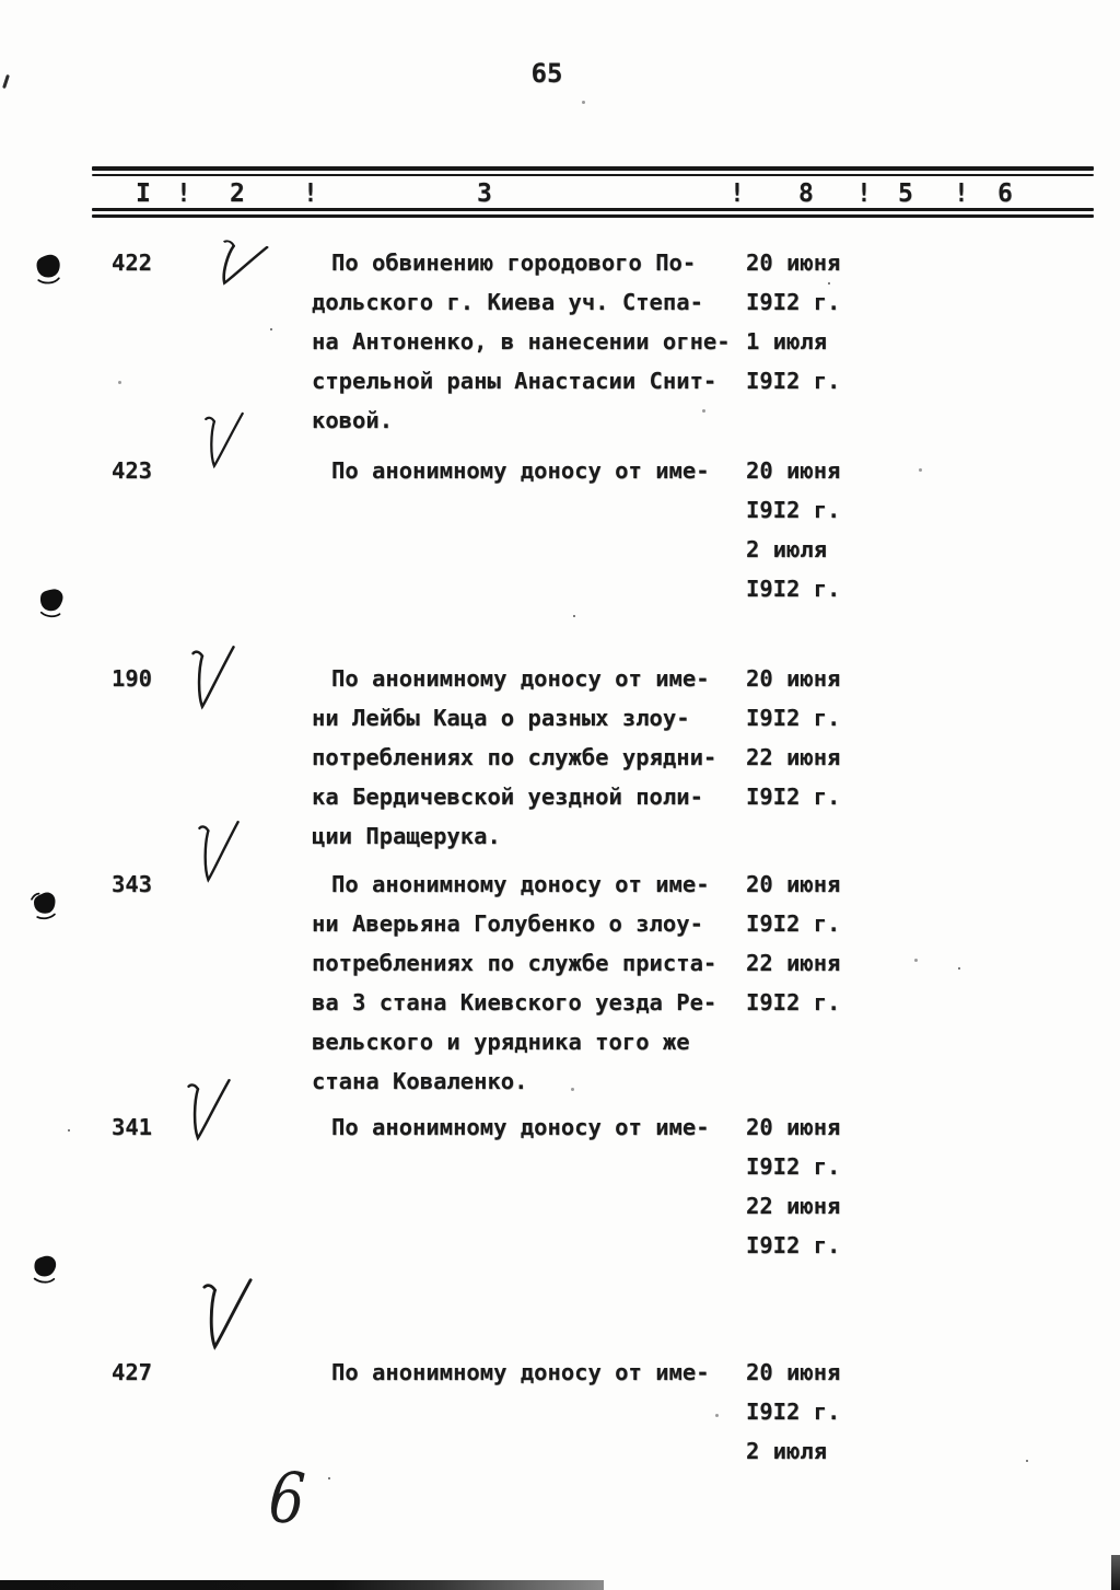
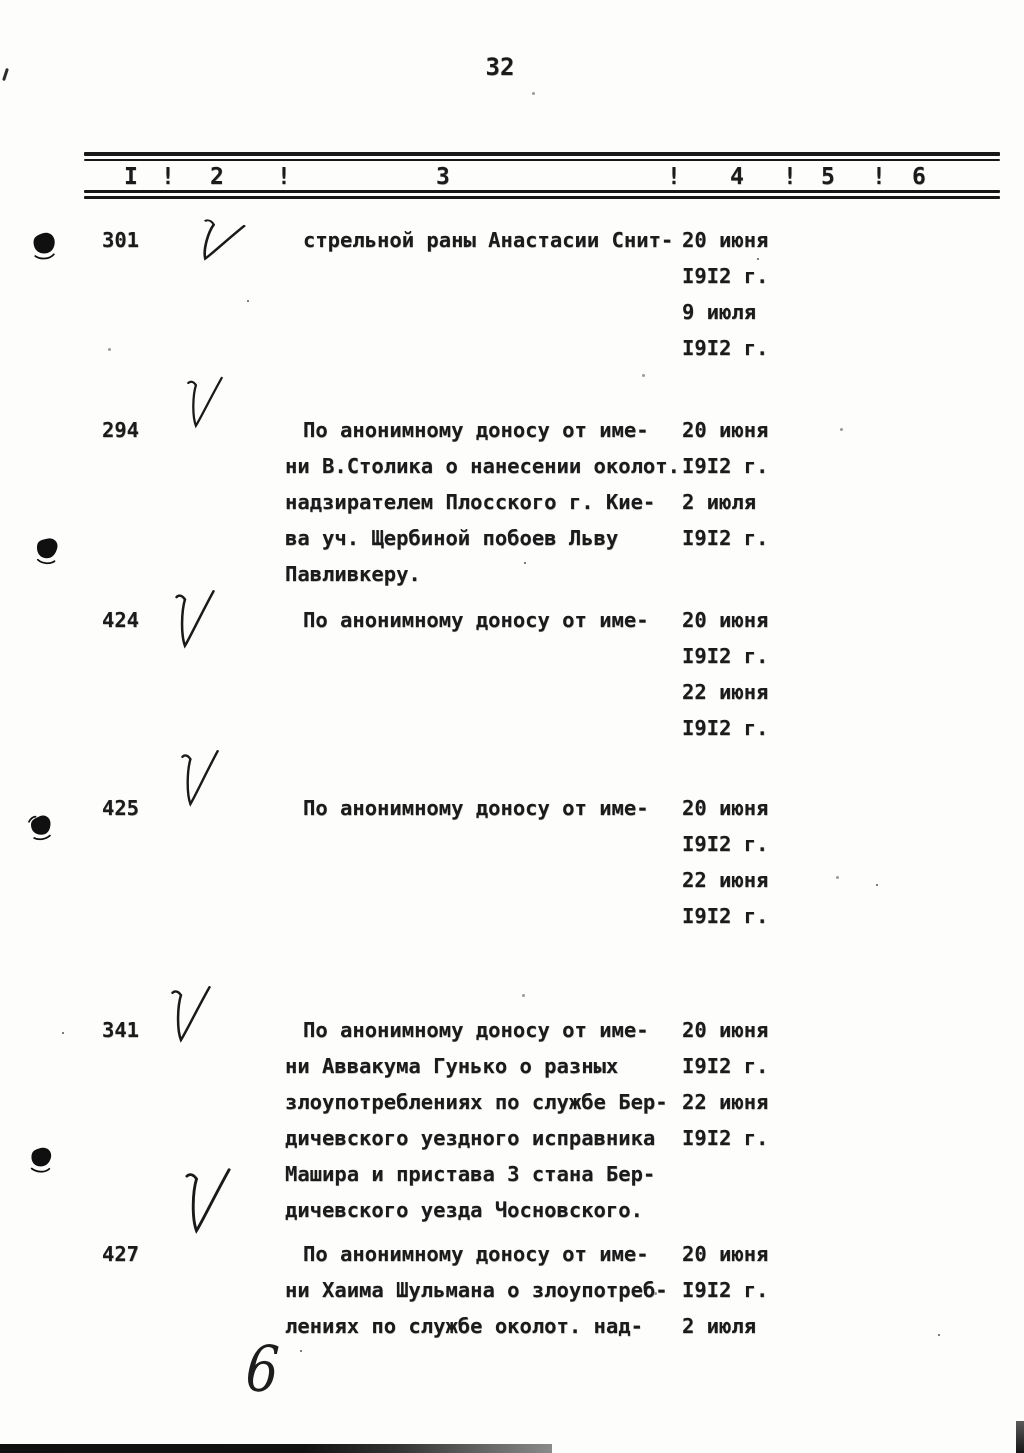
- 65
+ 32
  I
  !
  2
  !
  3
  !
- 8
+ 4
  !
  5
  !
  6
- 422
+ 301
- По обвинению городового По-
- дольского г. Киева уч. Степа-
- на Антоненко, в нанесении огне-
  стрельной раны Анастасии Снит-
- ковой.
  20 июня
  I9I2 г.
- 1 июля
+ 9 июля
  I9I2 г.
- 423
+ 294
  По анонимному доносу от име-
+ ни В.Столика о нанесении околот.
+ надзирателем Плосского г. Кие-
+ ва уч. Щербиной побоев Льву
+ Павливкеру.
  20 июня
  I9I2 г.
  2 июля
  I9I2 г.
- 190
+ 424
  По анонимному доносу от име-
- ни Лейбы Каца о разных злоу-
- потреблениях по службе урядни-
- ка Бердичевской уездной поли-
- ции Пращерука.
  20 июня
  I9I2 г.
  22 июня
  I9I2 г.
- 343
+ 425
  По анонимному доносу от име-
- ни Аверьяна Голубенко о злоу-
- потреблениях по службе приста-
- ва 3 стана Киевского уезда Ре-
- вельского и урядника того же
- стана Коваленко.
  20 июня
  I9I2 г.
  22 июня
  I9I2 г.
  341
  По анонимному доносу от име-
+ ни Аввакума Гунько о разных
+ злоупотреблениях по службе Бер-
+ дичевского уездного исправника
+ Машира и пристава 3 стана Бер-
+ дичевского уезда Чосновского.
  20 июня
  I9I2 г.
  22 июня
  I9I2 г.
  427
  По анонимному доносу от име-
+ ни Хаима Шульмана о злоупотреб-
+ лениях по службе околот. над-
  20 июня
  I9I2 г.
  2 июля
